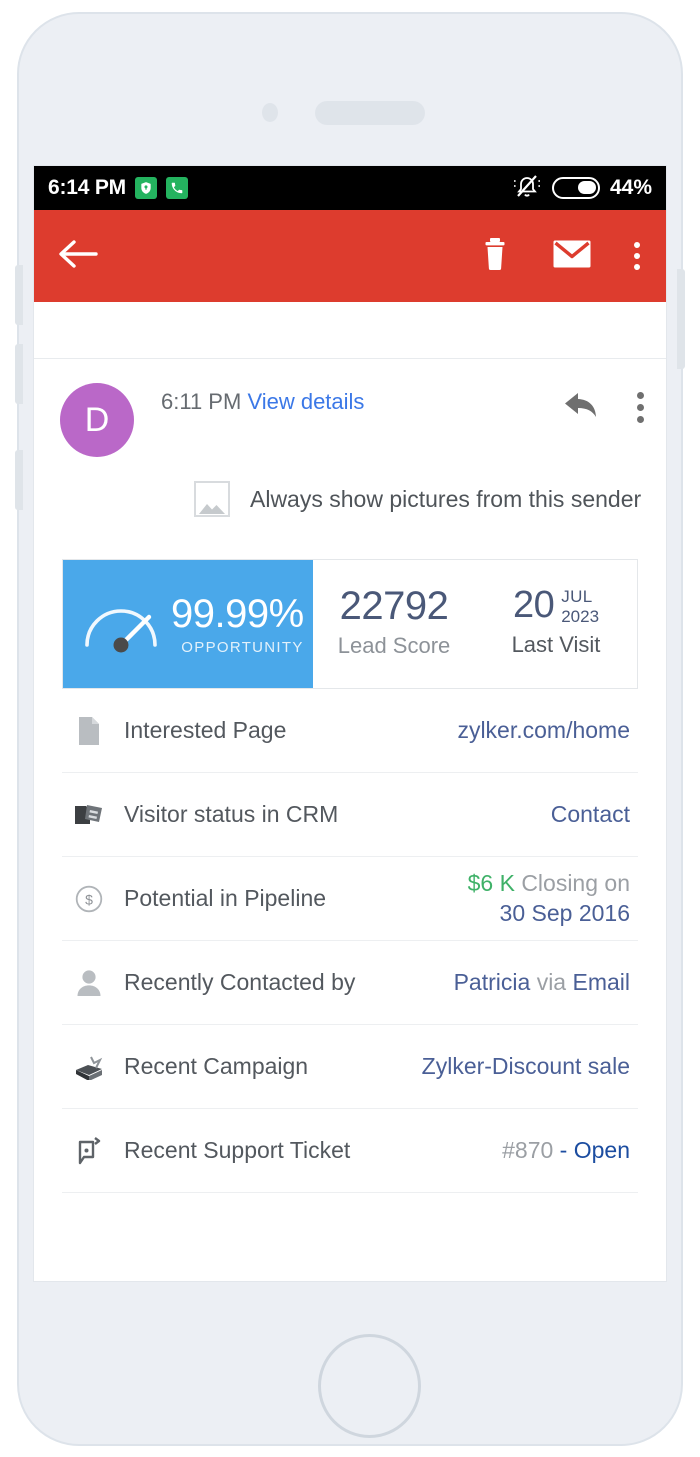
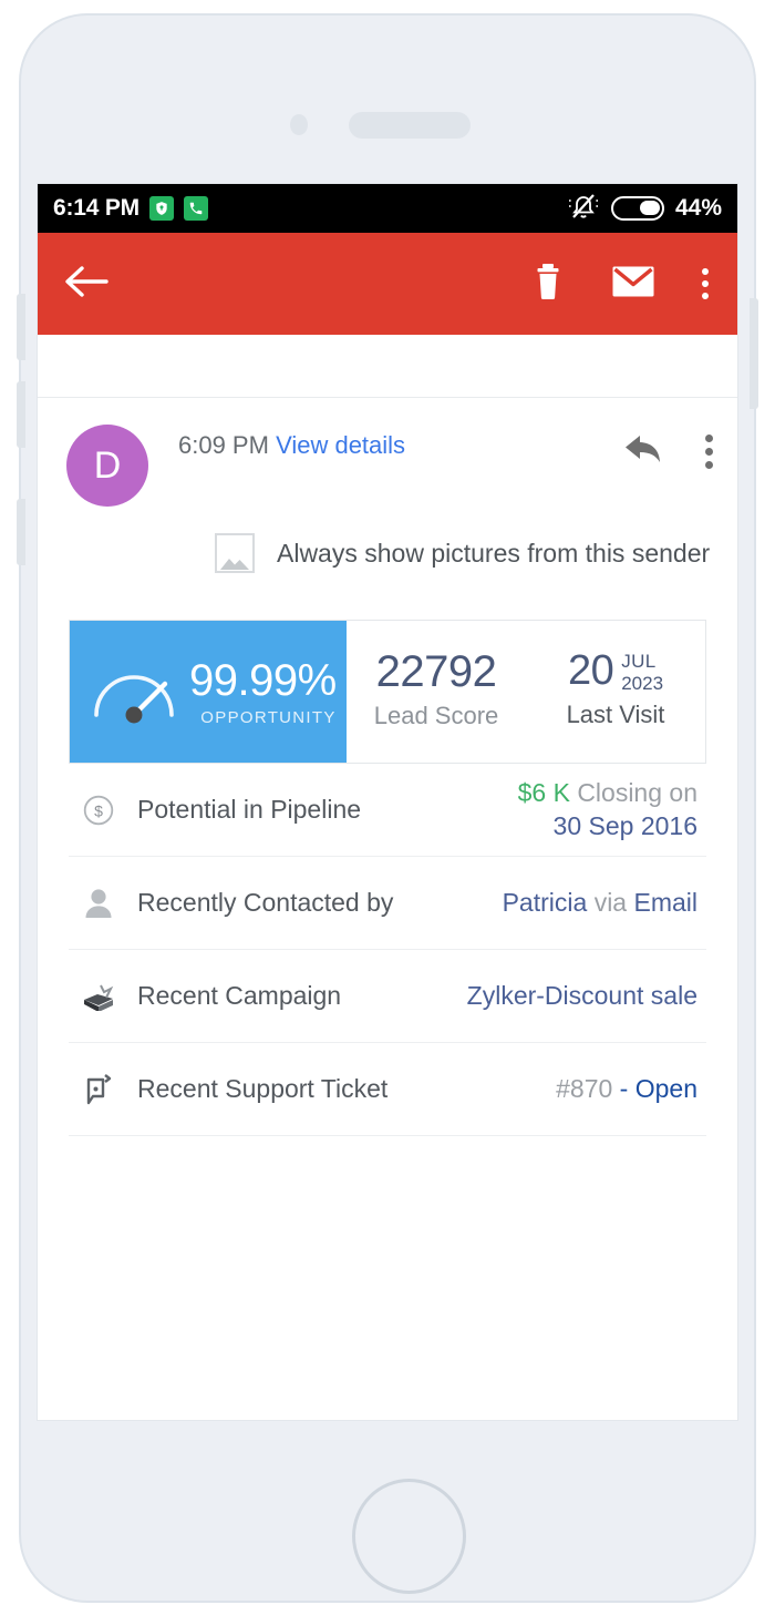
  6:14 PM
  44%
  D
- 6:11 PM View details
+ 6:09 PM View details
  Always show pictures from this sender
  99.99%
  OPPORTUNITY
  22792
  Lead Score
  20
  JUL
  2023
  Last Visit
- Interested Page
- zylker.com/home
- Visitor status in CRM
- Contact
  $
  Potential in Pipeline
  $6 K Closing on
  30 Sep 2016
  Recently Contacted by
  Patricia via Email
  Recent Campaign
  Zylker-Discount sale
  Recent Support Ticket
  #870 - Open
